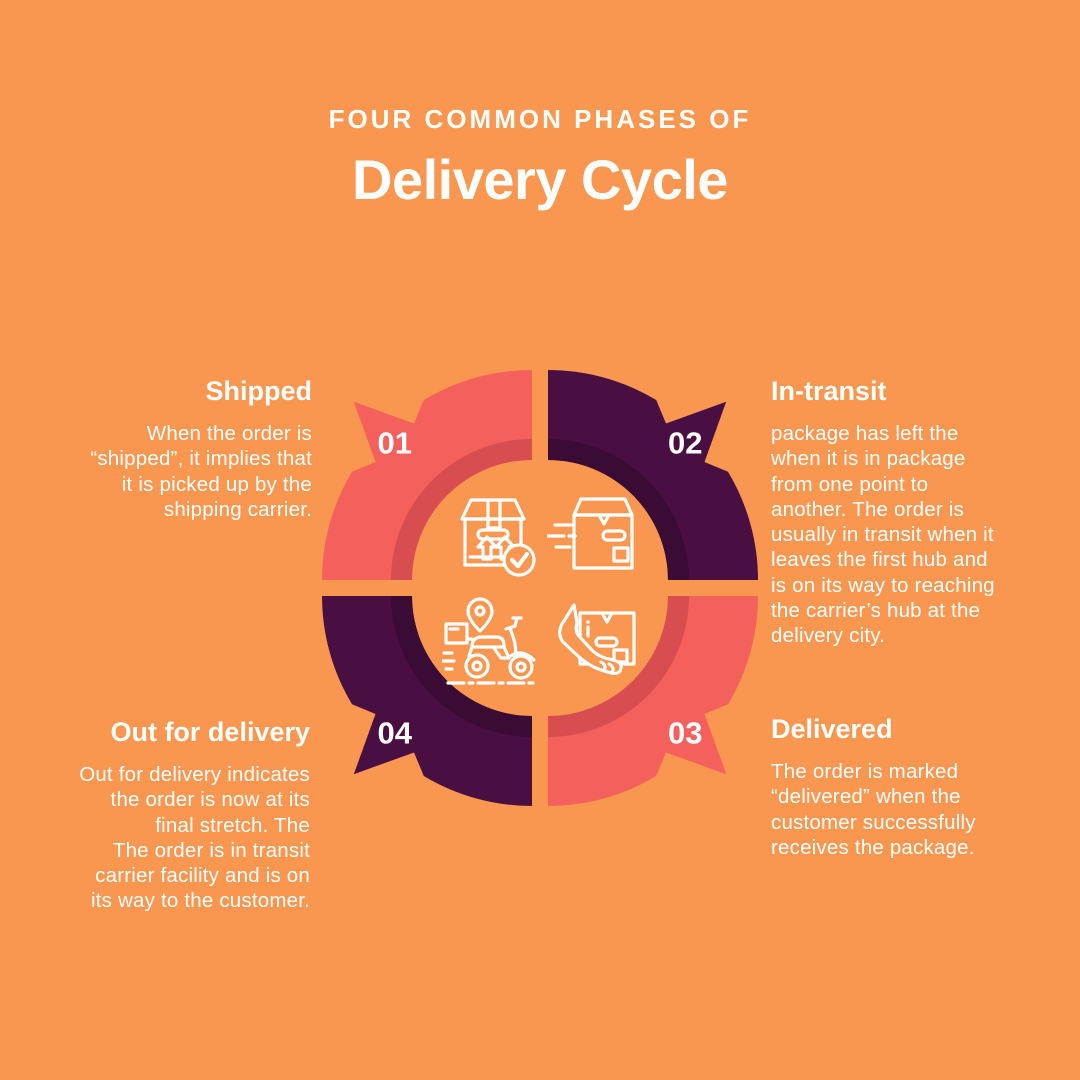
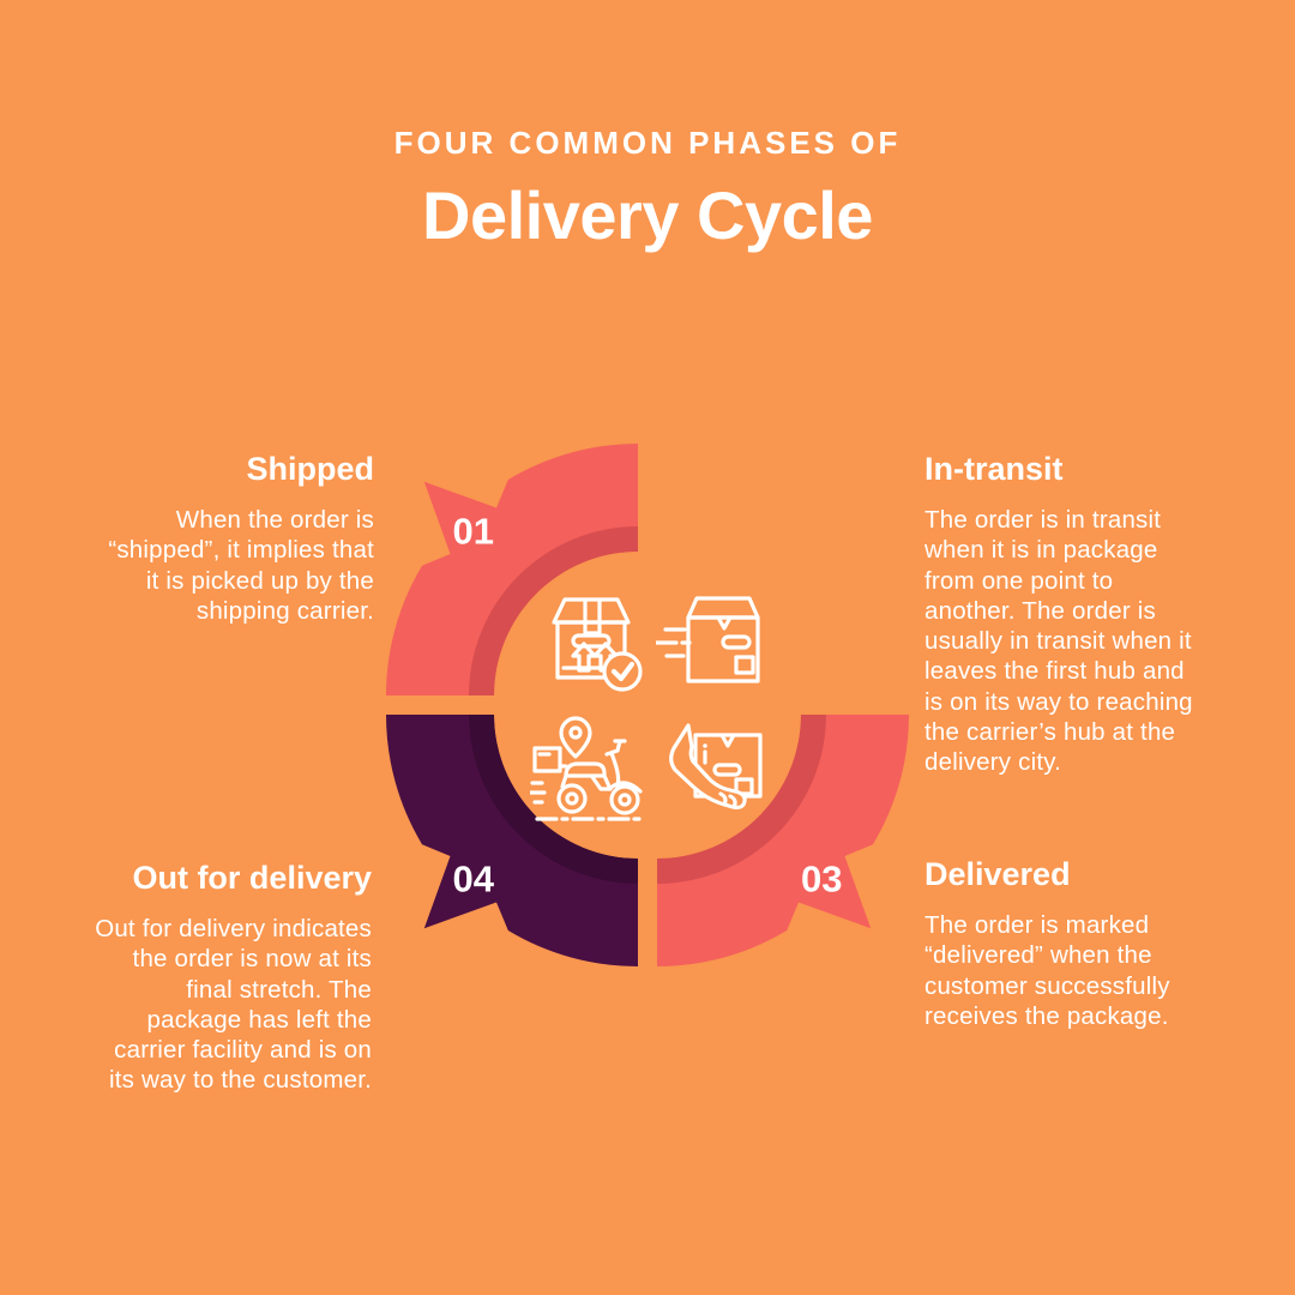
  FOUR COMMON PHASES OF
  Delivery Cycle
  01
- 02
  03
  04
  Shipped
  When the order is
  “shipped”, it implies that
  it is picked up by the
  shipping carrier.
  In-transit
- package has left the
+ The order is in transit
  when it is in package
  from one point to
  another. The order is
  usually in transit when it
  leaves the first hub and
  is on its way to reaching
  the carrier’s hub at the
  delivery city.
  Out for delivery
  Out for delivery indicates
  the order is now at its
  final stretch. The
- The order is in transit
+ package has left the
  carrier facility and is on
  its way to the customer.
  Delivered
  The order is marked
  “delivered” when the
  customer successfully
  receives the package.
